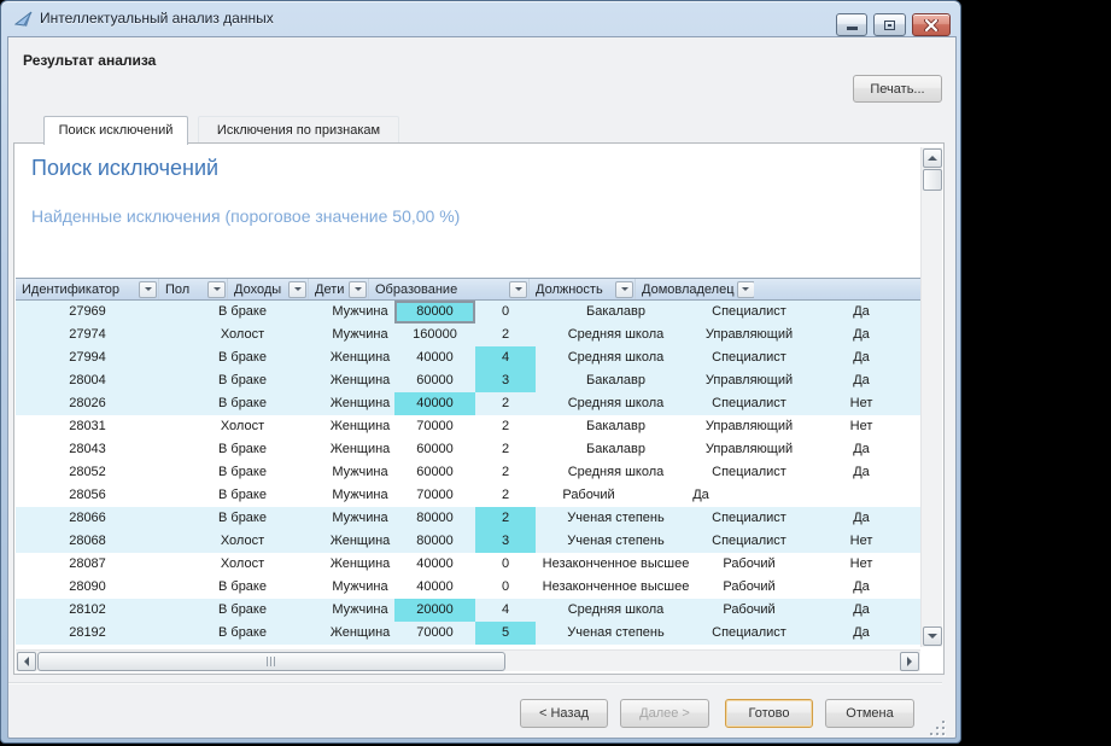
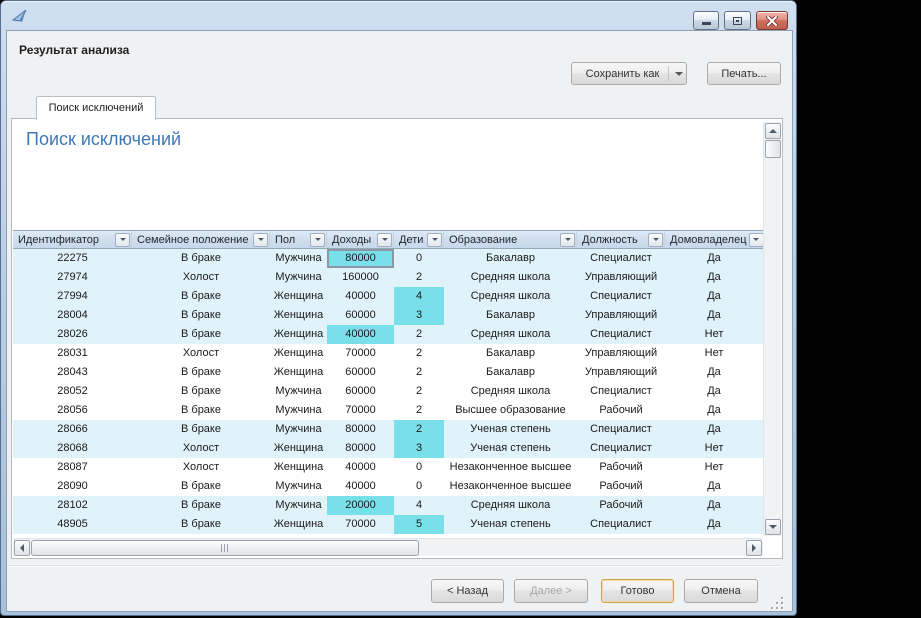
- Интеллектуальный анализ данных
  Результат анализа
+ Сохранить как
  Печать...
  Поиск исключений
- Исключения по признакам
  Поиск исключений
- Найденные исключения (пороговое значение 50,00 %)
  Идентификатор
+ Семейное положение
  Пол
  Доходы
  Дети
  Образование
  Должность
  Домовладелец
- 27969
+ 22275
  В браке
  Мужчина
  80000
  0
  Бакалавр
  Специалист
  Да
  27974
  Холост
  Мужчина
  160000
  2
  Средняя школа
  Управляющий
  Да
  27994
  В браке
  Женщина
  40000
  4
  Средняя школа
  Специалист
  Да
  28004
  В браке
  Женщина
  60000
  3
  Бакалавр
  Управляющий
  Да
  28026
  В браке
  Женщина
  40000
  2
  Средняя школа
  Специалист
  Нет
  28031
  Холост
  Женщина
  70000
  2
  Бакалавр
  Управляющий
  Нет
  28043
  В браке
  Женщина
  60000
  2
  Бакалавр
  Управляющий
  Да
  28052
  В браке
  Мужчина
  60000
  2
  Средняя школа
  Специалист
  Да
  28056
  В браке
  Мужчина
  70000
  2
+ Высшее образование
  Рабочий
  Да
  28066
  В браке
  Мужчина
  80000
  2
  Ученая степень
  Специалист
  Да
  28068
  Холост
  Женщина
  80000
  3
  Ученая степень
  Специалист
  Нет
  28087
  Холост
  Женщина
  40000
  0
  Незаконченное высшее
  Рабочий
  Нет
  28090
  В браке
  Мужчина
  40000
  0
  Незаконченное высшее
  Рабочий
  Да
  28102
  В браке
  Мужчина
  20000
  4
  Средняя школа
  Рабочий
  Да
- 28192
+ 48905
  В браке
  Женщина
  70000
  5
  Ученая степень
  Специалист
  Да
  < Назад
  Далее >
  Готово
  Отмена
